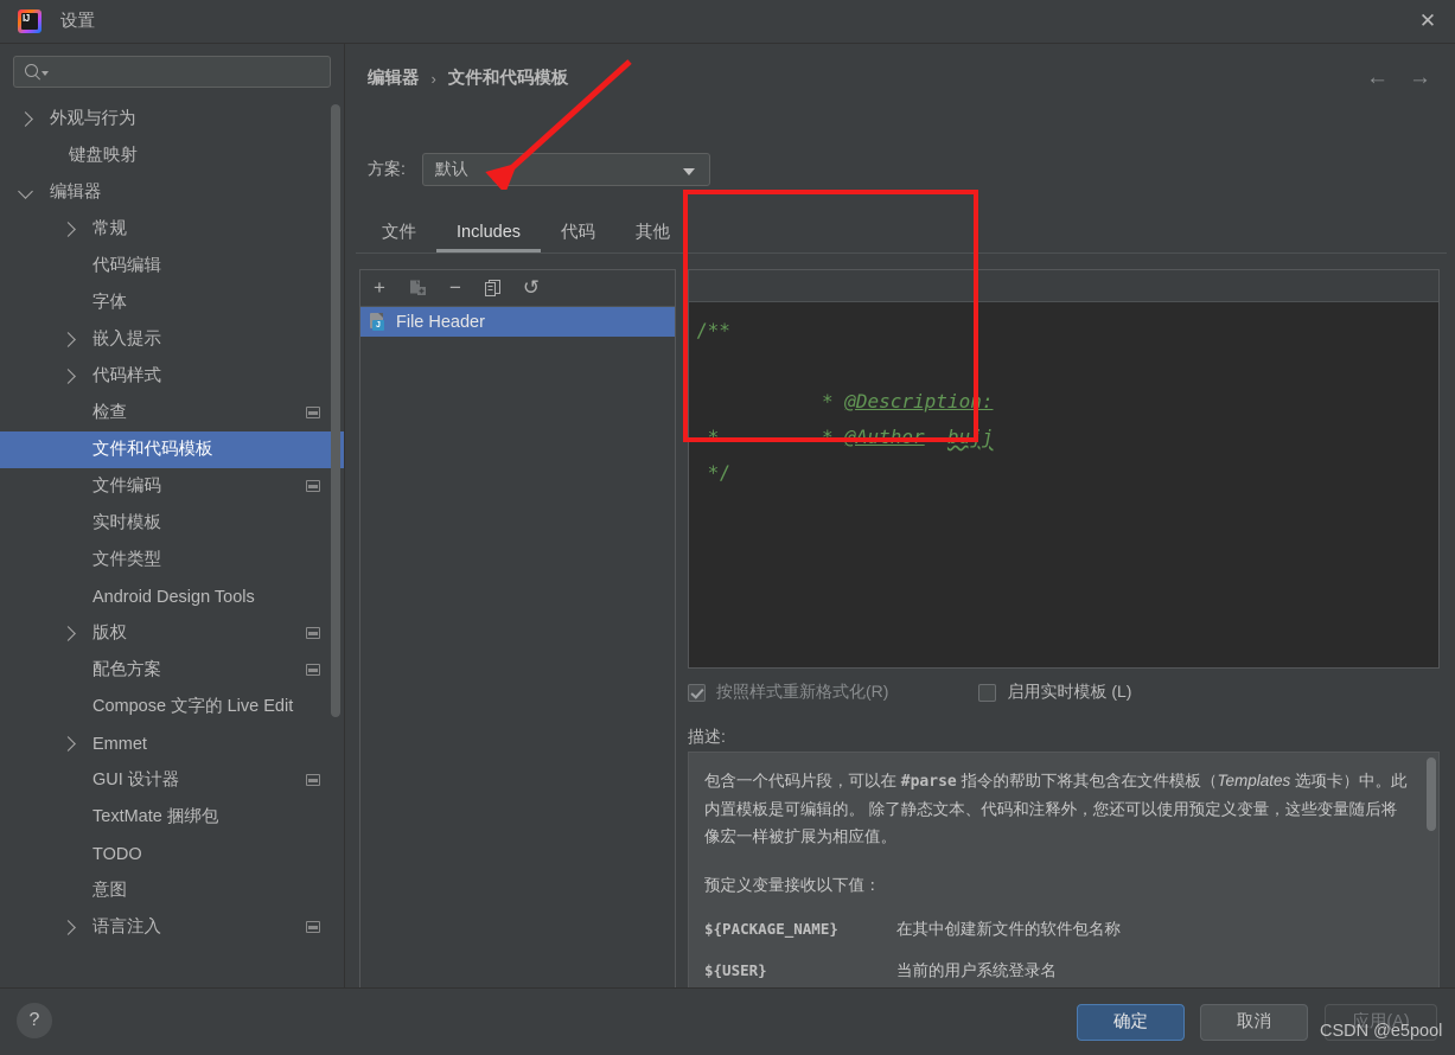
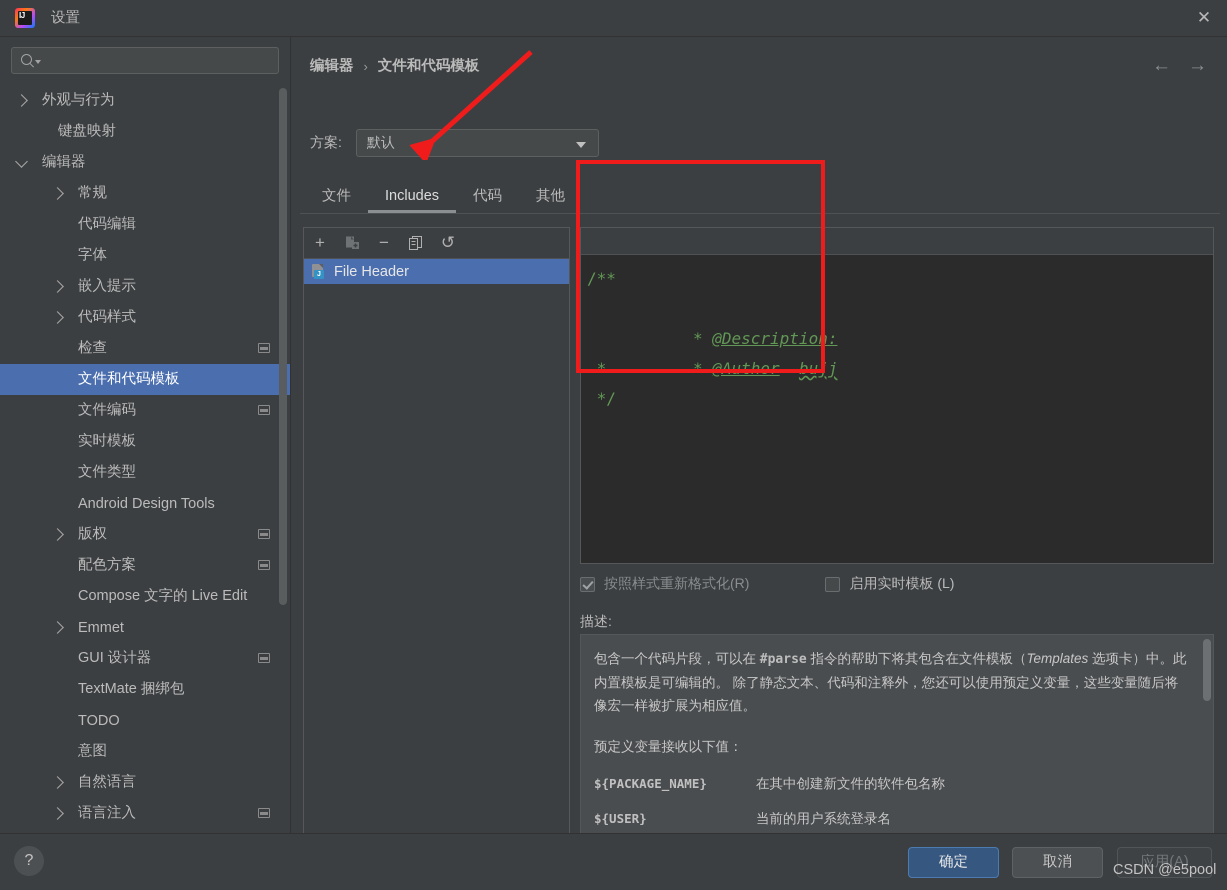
  IJ
  设置
  ✕
  外观与行为
  键盘映射
  编辑器
  常规
  代码编辑
  字体
  嵌入提示
  代码样式
  检查
  文件和代码模板
  文件编码
  实时模板
  文件类型
  Android Design Tools
  版权
  配色方案
  Compose 文字的 Live Edit
  Emmet
  GUI 设计器
  TextMate 捆绑包
  TODO
  意图
+ 自然语言
  语言注入
  编辑器
  ›
  文件和代码模板
  ←
  →
  方案:
  默认
  文件
  Includes
  代码
  其他
  +
  −
  ↺
  File Header
  /**
  * @Description:
  * @Author bujj
  *
  */
  按照样式重新格式化(R)
  启用实时模板 (L)
  描述:
  包含一个代码片段，可以在 #parse 指令的帮助下将其包含在文件模板（Templates 选项卡）中。此内置模板是可编辑的。 除了静态文本、代码和注释外，您还可以使用预定义变量，这些变量随后将像宏一样被扩展为相应值。
  预定义变量接收以下值：
  ${PACKAGE_NAME}
  在其中创建新文件的软件包名称
  ${USER}
  当前的用户系统登录名
  ?
  确定
  取消
  应用(A)
  CSDN @e5pool
